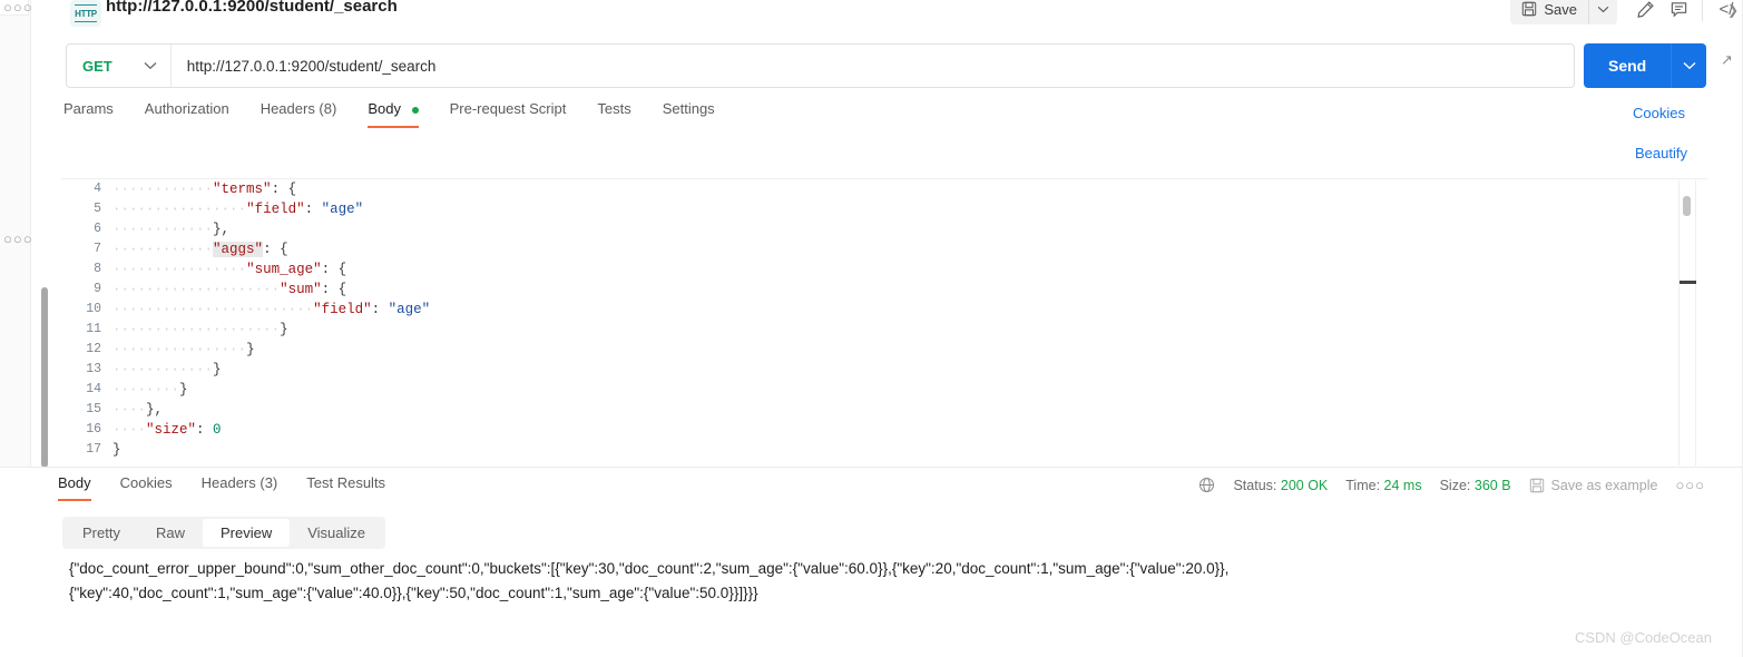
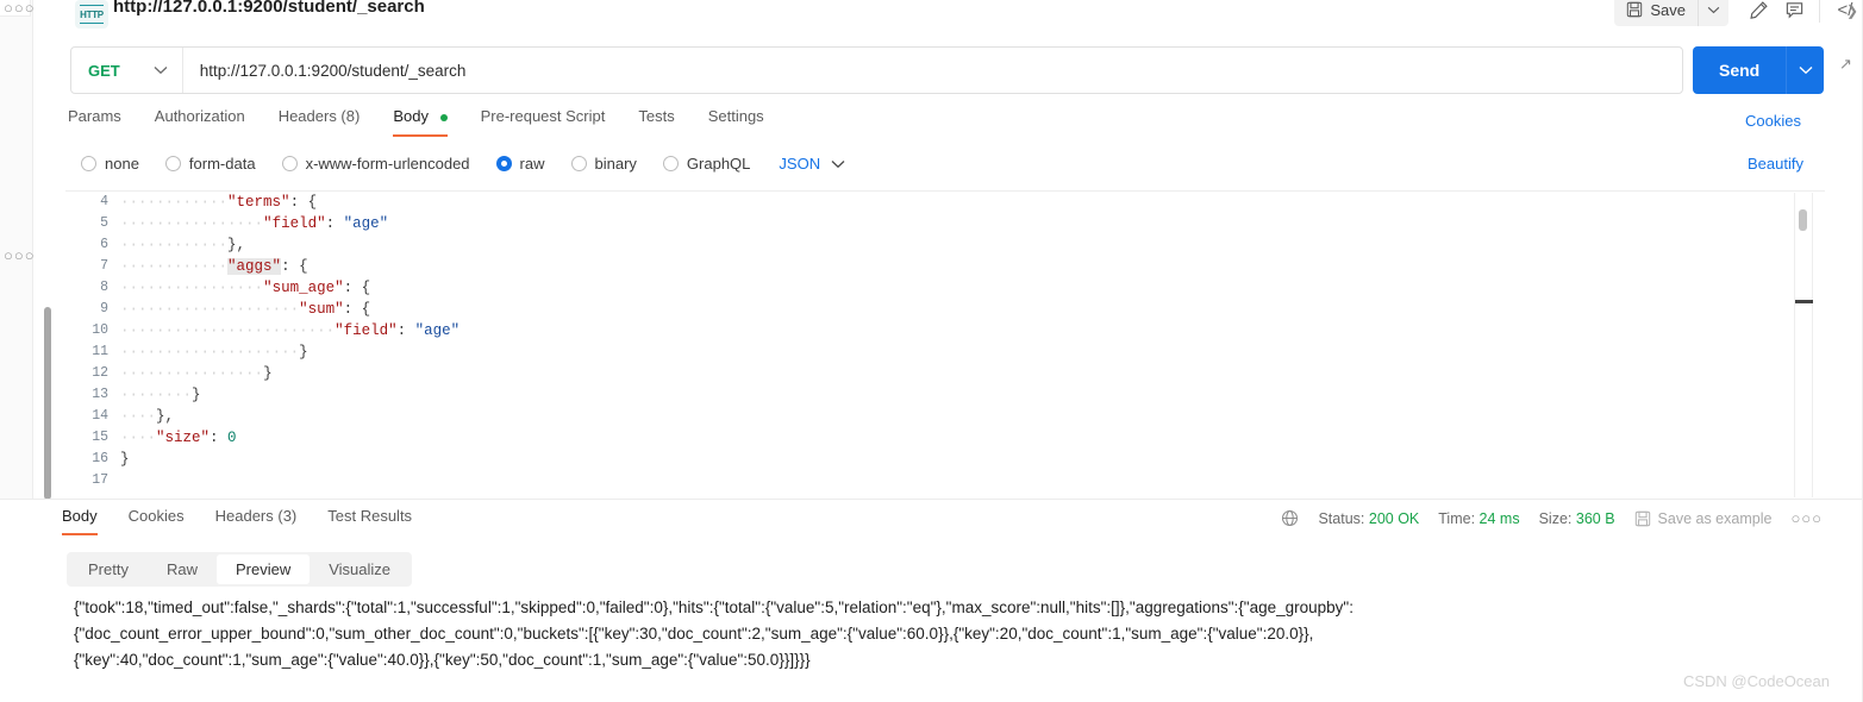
  ○○○
  ○○○
  HTTP
  http://127.0.0.1:9200/student/_search
  Save
  </
  GET
  http://127.0.0.1:9200/student/_search
  Send
  ↗
  Params
  Authorization
  Headers (8)
  Body
  Pre-request Script
  Tests
  Settings
  Cookies
+ none
+ form-data
+ x-www-form-urlencoded
+ raw
+ binary
+ GraphQL
+ JSON
  Beautify
  4
  5
  6
  7
  8
  9
  10
  11
  12
  13
  14
  15
  16
  17
  ············"terms": {
  ················"field": "age"
  ············},
  ············"aggs": {
  ················"sum_age": {
  ····················"sum": {
  ························"field": "age"
  ····················}
  ················}
- ············}
  ········}
  ····},
  ····"size": 0
  }
  Body
  Cookies
  Headers (3)
  Test Results
  Status: 200 OK
  Time: 24 ms
  Size: 360 B
  Save as example
  ○○○
  Pretty
  Raw
  Preview
  Visualize
+ {"took":18,"timed_out":false,"_shards":{"total":1,"successful":1,"skipped":0,"failed":0},"hits":{"total":{"value":5,"relation":"eq"},"max_score":null,"hits":[]},"aggregations":{"age_groupby":
  {"doc_count_error_upper_bound":0,"sum_other_doc_count":0,"buckets":[{"key":30,"doc_count":2,"sum_age":{"value":60.0}},{"key":20,"doc_count":1,"sum_age":{"value":20.0}},
  {"key":40,"doc_count":1,"sum_age":{"value":40.0}},{"key":50,"doc_count":1,"sum_age":{"value":50.0}}]}}}
  CSDN @CodeOcean
  ❯
